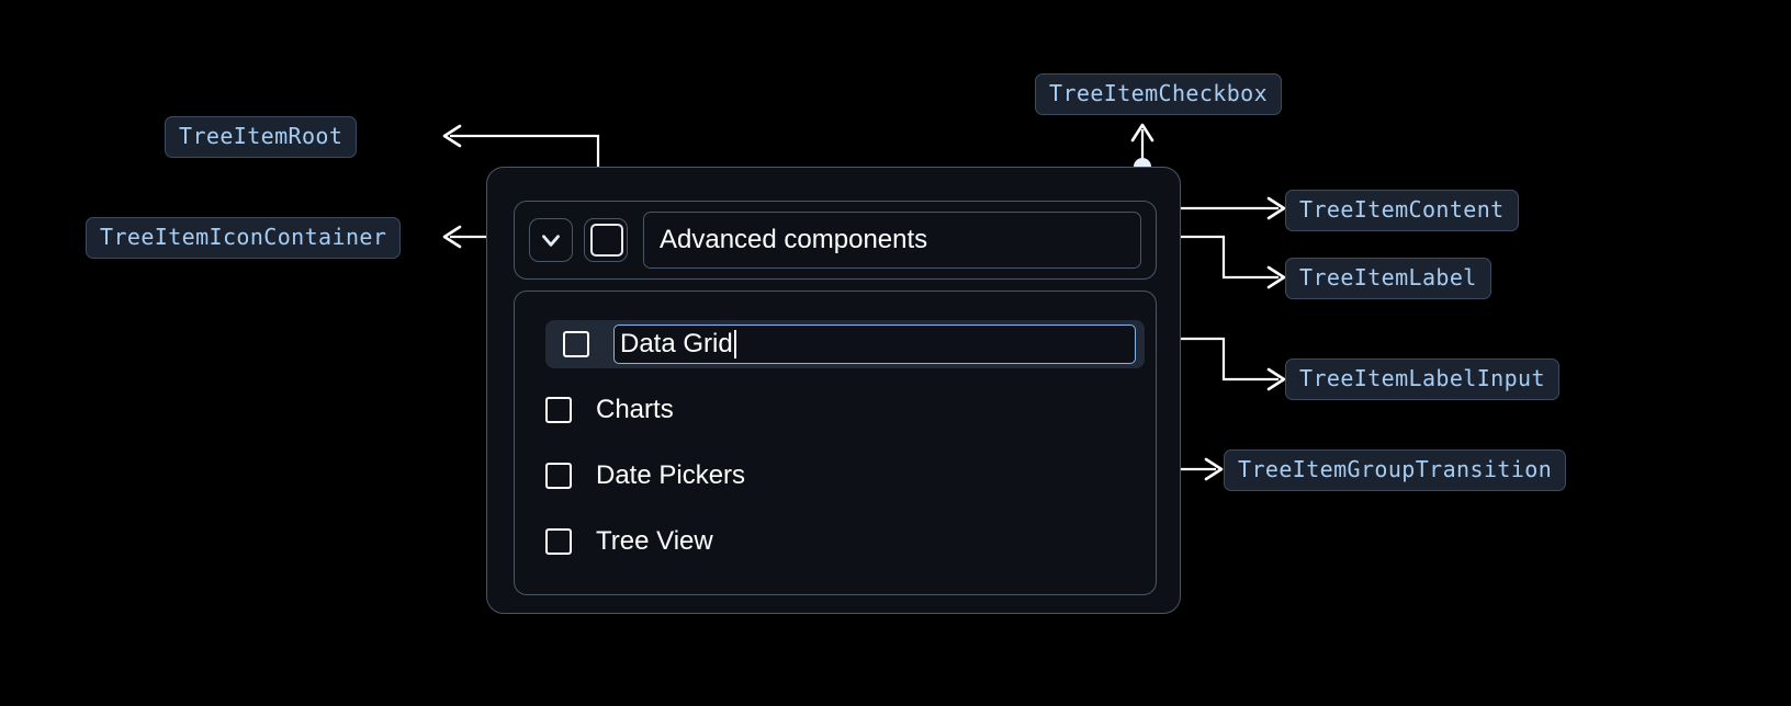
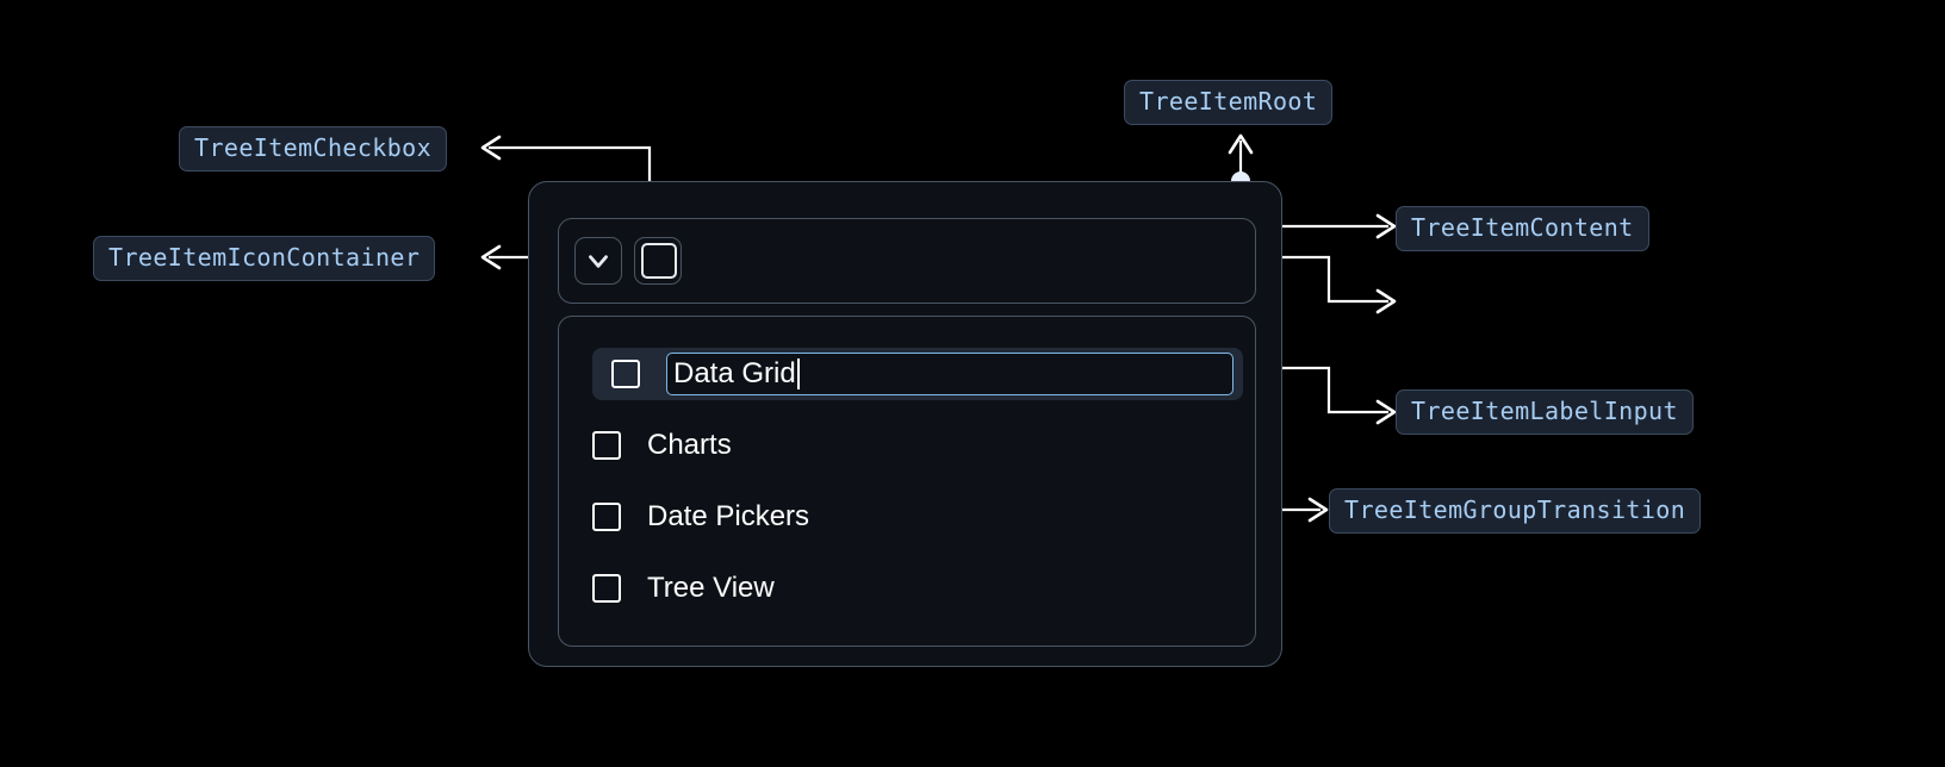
- TreeItemRoot
+ TreeItemCheckbox
  TreeItemIconContainer
- TreeItemCheckbox
+ TreeItemRoot
  TreeItemContent
- TreeItemLabel
  TreeItemLabelInput
  TreeItemGroupTransition
- Advanced components
  Data Grid
  Charts
  Date Pickers
  Tree View
